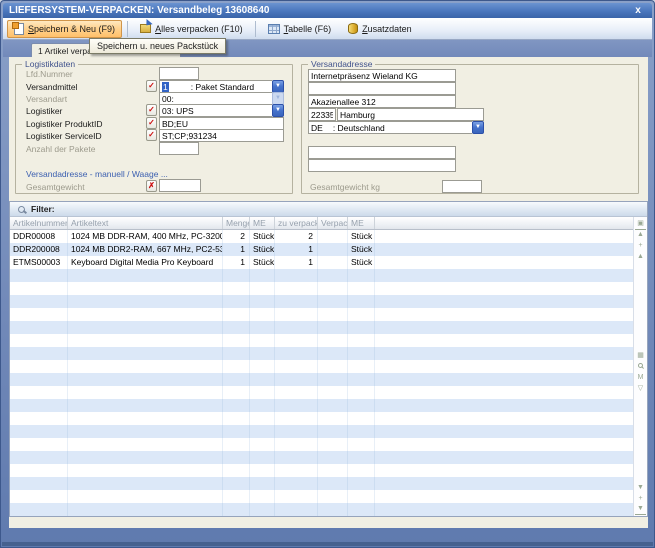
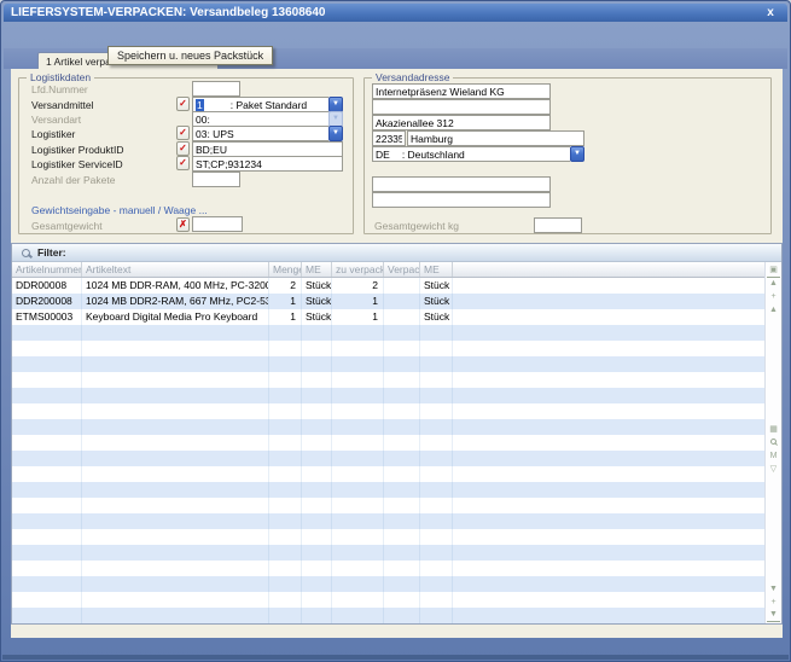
  LIEFERSYSTEM-VERPACKEN: Versandbeleg 13608640
  x
- Speichern & Neu (F9)
- Alles verpacken (F10)
- Tabelle (F6)
- Zusatzdaten
  1 Artikel verp
  Speichern u. neues Packstück
  Logistikdaten
  Lfd.Nummer
  Versandmittel
  ✓
  1
  : Paket Standard
  Versandart
  00:
  Logistiker
  ✓
  03: UPS
  Logistiker ProduktID
  ✓
  BD;EU
  Logistiker ServiceID
  ✓
  ST;CP;931234
  Anzahl der Pakete
- Versandadresse - manuell / Waage ...
+ Gewichtseingabe - manuell / Waage ...
  Gesamtgewicht
  ✗
  Versandadresse
  Internetpräsenz Wieland KG
  Akazienallee 312
  22335
  Hamburg
  DE
  : Deutschland
  Gesamtgewicht kg
  Filter:
  Artikelnummer
  Artikeltext
  Menge
  ME
  zu verpack
  Verpac
  ME
  DDR00008
  1024 MB DDR-RAM, 400 MHz, PC-3200
  2
  Stück
  2
  Stück
  DDR200008
  1024 MB DDR2-RAM, 667 MHz, PC2-53
  1
  Stück
  1
  Stück
  ETMS00003
  Keyboard Digital Media Pro Keyboard
  1
  Stück
  1
  Stück
